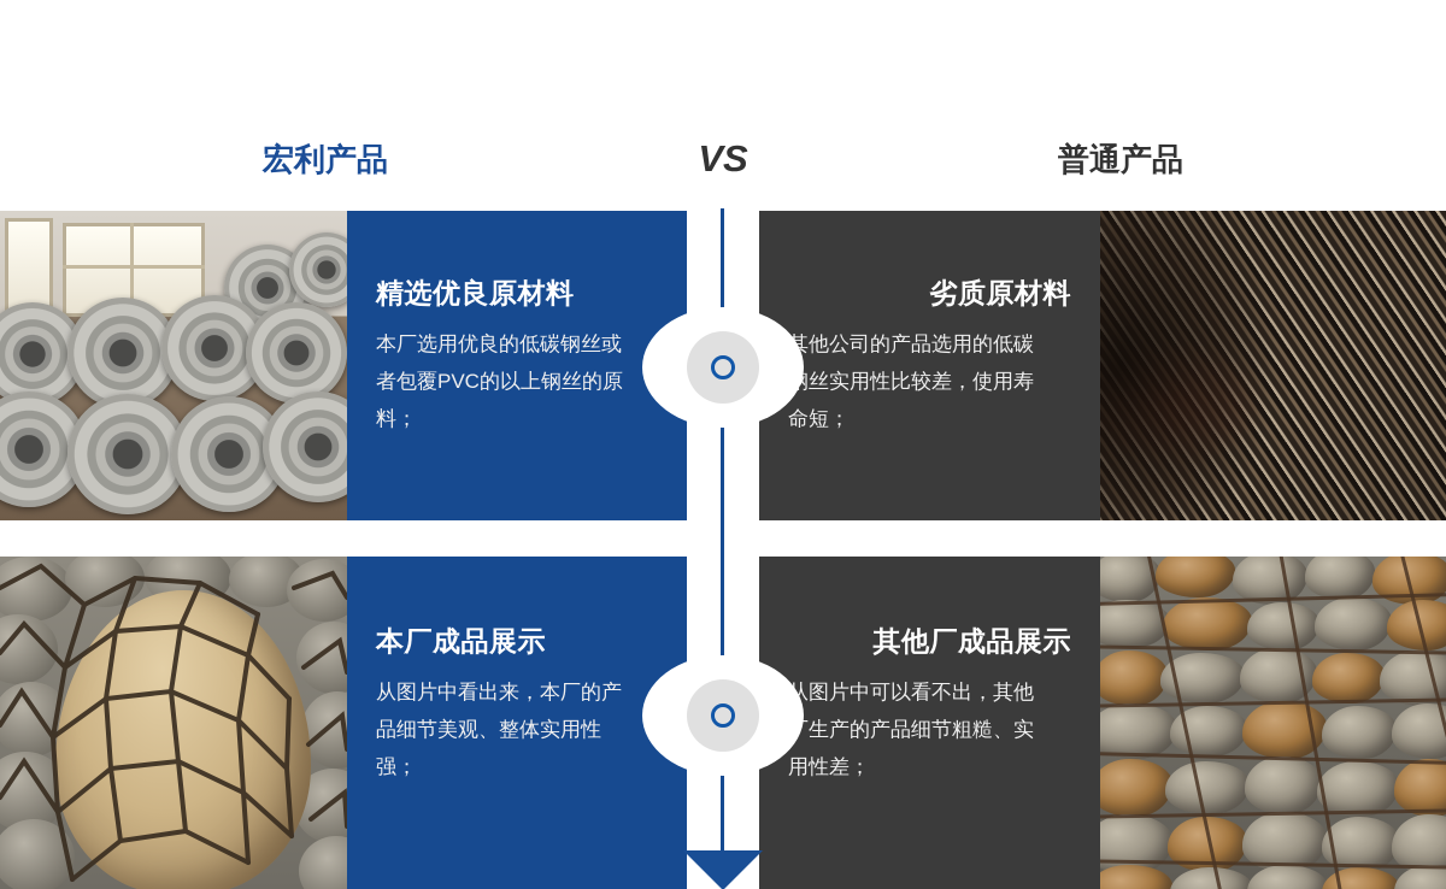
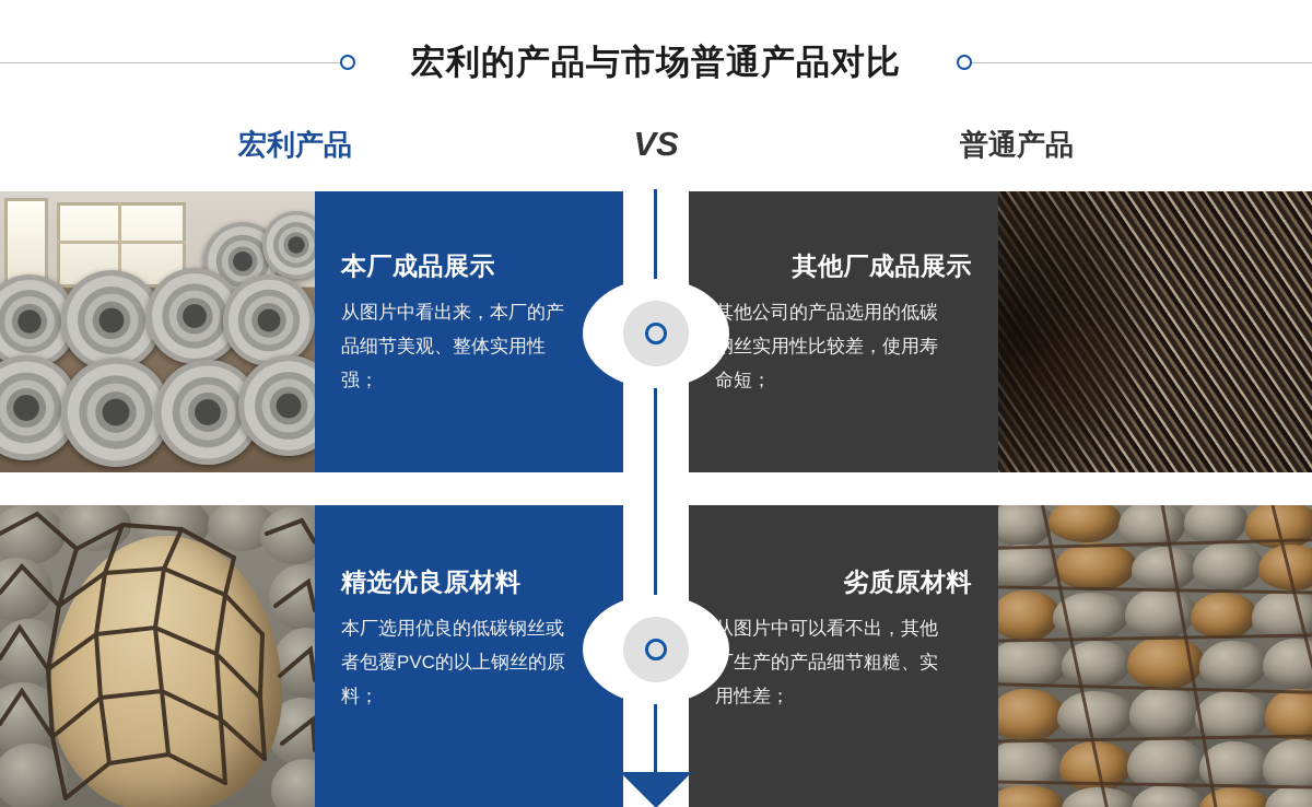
+ 宏利的产品与市场普通产品对比
  宏利产品
  VS
  普通产品
- 精选优良原材料
+ 本厂成品展示
- 本厂选用优良的低碳钢丝或者包覆PVC的以上钢丝的原料；
+ 从图片中看出来，本厂的产品细节美观、整体实用性强；
- 劣质原材料
+ 其他厂成品展示
  其他公司的产品选用的低碳丝实用性比较差，使用寿命短；
- 本厂成品展示
+ 精选优良原材料
- 从图片中看出来，本厂的产品细节美观、整体实用性强；
+ 本厂选用优良的低碳钢丝或者包覆PVC的以上钢丝的原料；
- 其他厂成品展示
+ 劣质原材料
  从图片中可以看不出，其他生产的产品细节粗糙、实用性差；
